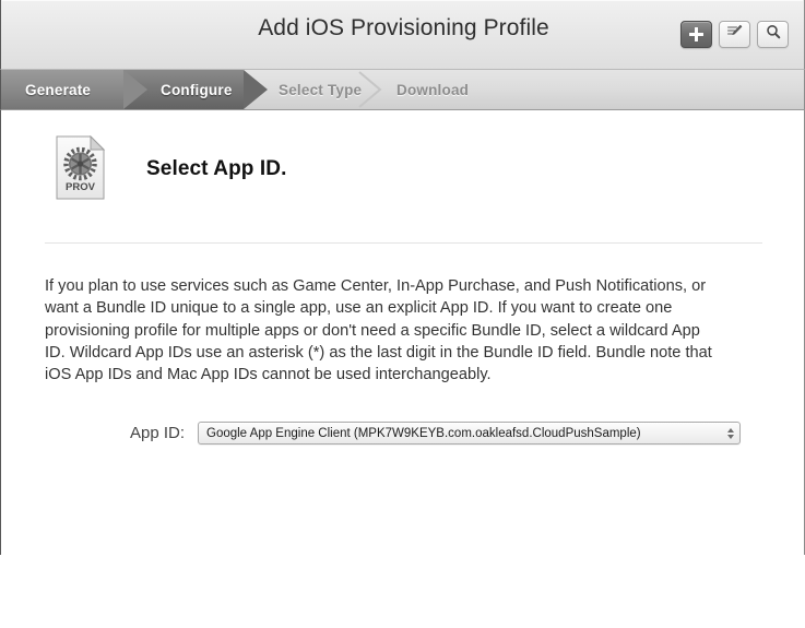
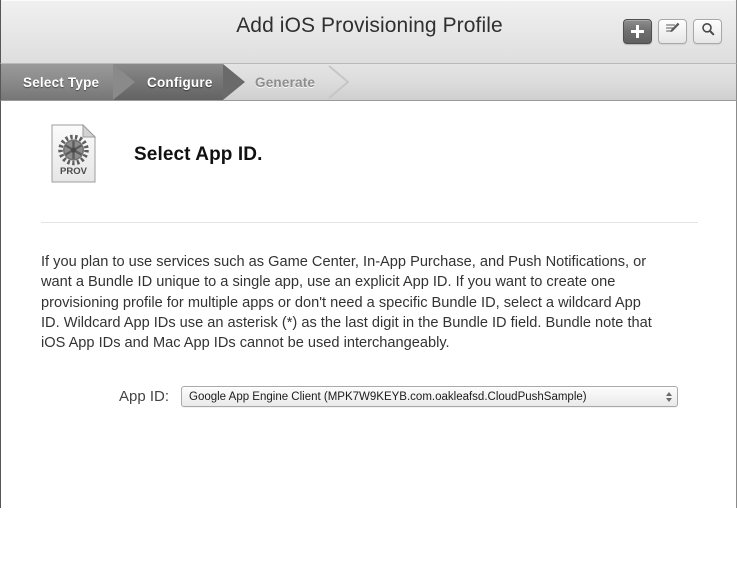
  Add iOS Provisioning Profile
- Generate
+ Select Type
  Configure
- Select Type
+ Generate
- Download
  PROV
  Select App ID.
  If you plan to use services such as Game Center, In-App Purchase, and Push Notifications, or want a Bundle ID unique to a single app, use an explicit App ID. If you want to create one provisioning profile for multiple apps or don't need a specific Bundle ID, select a wildcard App ID. Wildcard App IDs use an asterisk (*) as the last digit in the Bundle ID field. Bundle note that iOS App IDs and Mac App IDs cannot be used interchangeably.
  App ID:
  Google App Engine Client (MPK7W9KEYB.com.oakleafsd.CloudPushSample)
